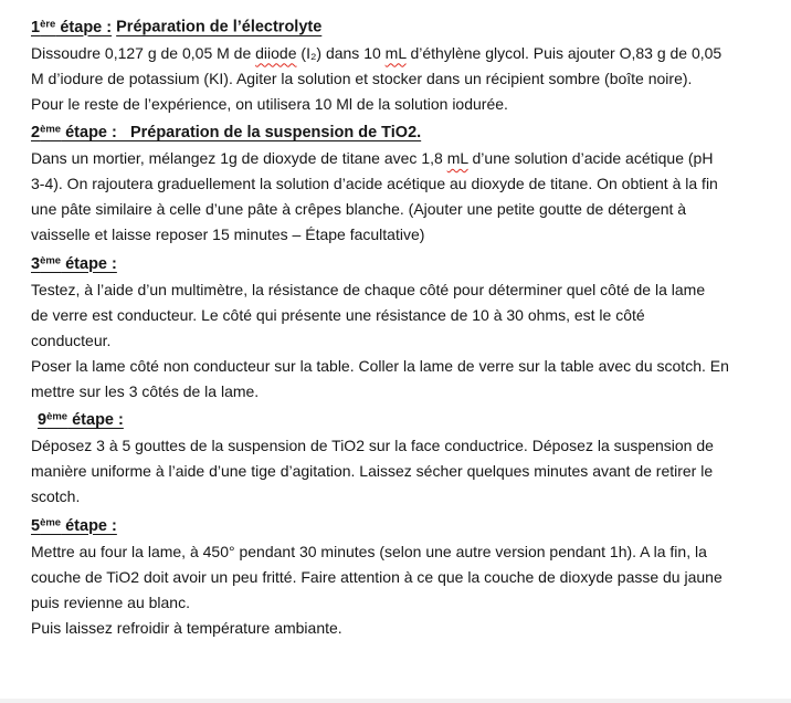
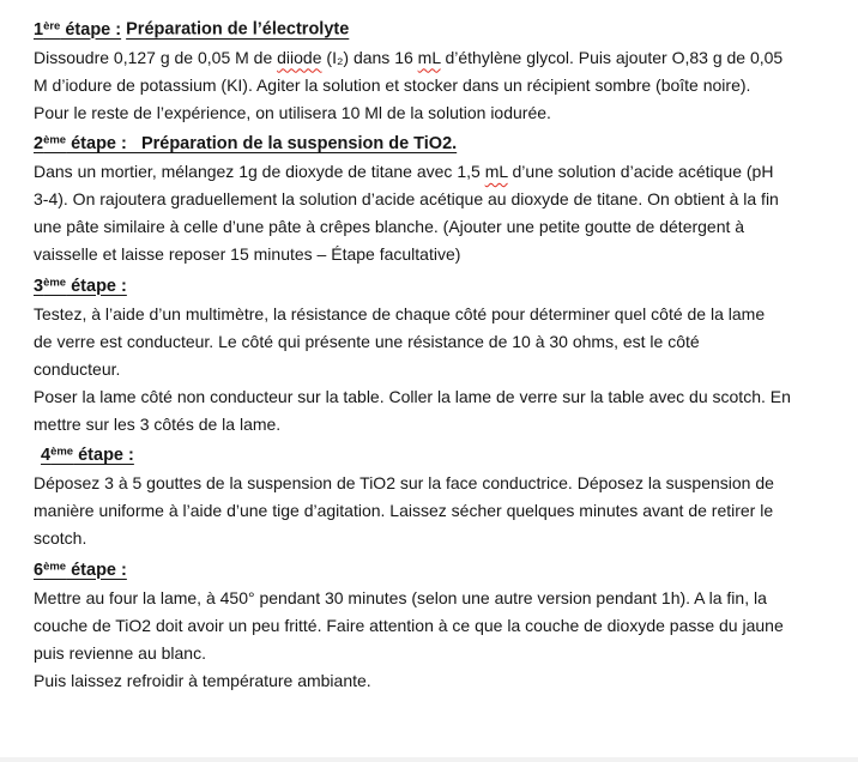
  1ère étape : Préparation de l’électrolyte
- Dissoudre 0,127 g de 0,05 M de diiode (I₂) dans 10 mL d’éthylène glycol. Puis ajouter O,83 g de 0,05
+ Dissoudre 0,127 g de 0,05 M de diiode (I₂) dans 16 mL d’éthylène glycol. Puis ajouter O,83 g de 0,05
  M d’iodure de potassium (KI). Agiter la solution et stocker dans un récipient sombre (boîte noire).
  Pour le reste de l’expérience, on utilisera 10 Ml de la solution iodurée.
  2ème étape : Préparation de la suspension de TiO2.
- Dans un mortier, mélangez 1g de dioxyde de titane avec 1,8 mL d’une solution d’acide acétique (pH
+ Dans un mortier, mélangez 1g de dioxyde de titane avec 1,5 mL d’une solution d’acide acétique (pH
  3-4). On rajoutera graduellement la solution d’acide acétique au dioxyde de titane. On obtient à la fin
  une pâte similaire à celle d’une pâte à crêpes blanche. (Ajouter une petite goutte de détergent à
  vaisselle et laisse reposer 15 minutes – Étape facultative)
  3ème étape :
  Testez, à l’aide d’un multimètre, la résistance de chaque côté pour déterminer quel côté de la lame
  de verre est conducteur. Le côté qui présente une résistance de 10 à 30 ohms, est le côté
  conducteur.
  Poser la lame côté non conducteur sur la table. Coller la lame de verre sur la table avec du scotch. En
  mettre sur les 3 côtés de la lame.
- 9ème étape :
+ 4ème étape :
  Déposez 3 à 5 gouttes de la suspension de TiO2 sur la face conductrice. Déposez la suspension de
  manière uniforme à l’aide d’une tige d’agitation. Laissez sécher quelques minutes avant de retirer le
  scotch.
- 5ème étape :
+ 6ème étape :
  Mettre au four la lame, à 450° pendant 30 minutes (selon une autre version pendant 1h). A la fin, la
  couche de TiO2 doit avoir un peu fritté. Faire attention à ce que la couche de dioxyde passe du jaune
  puis revienne au blanc.
  Puis laissez refroidir à température ambiante.
